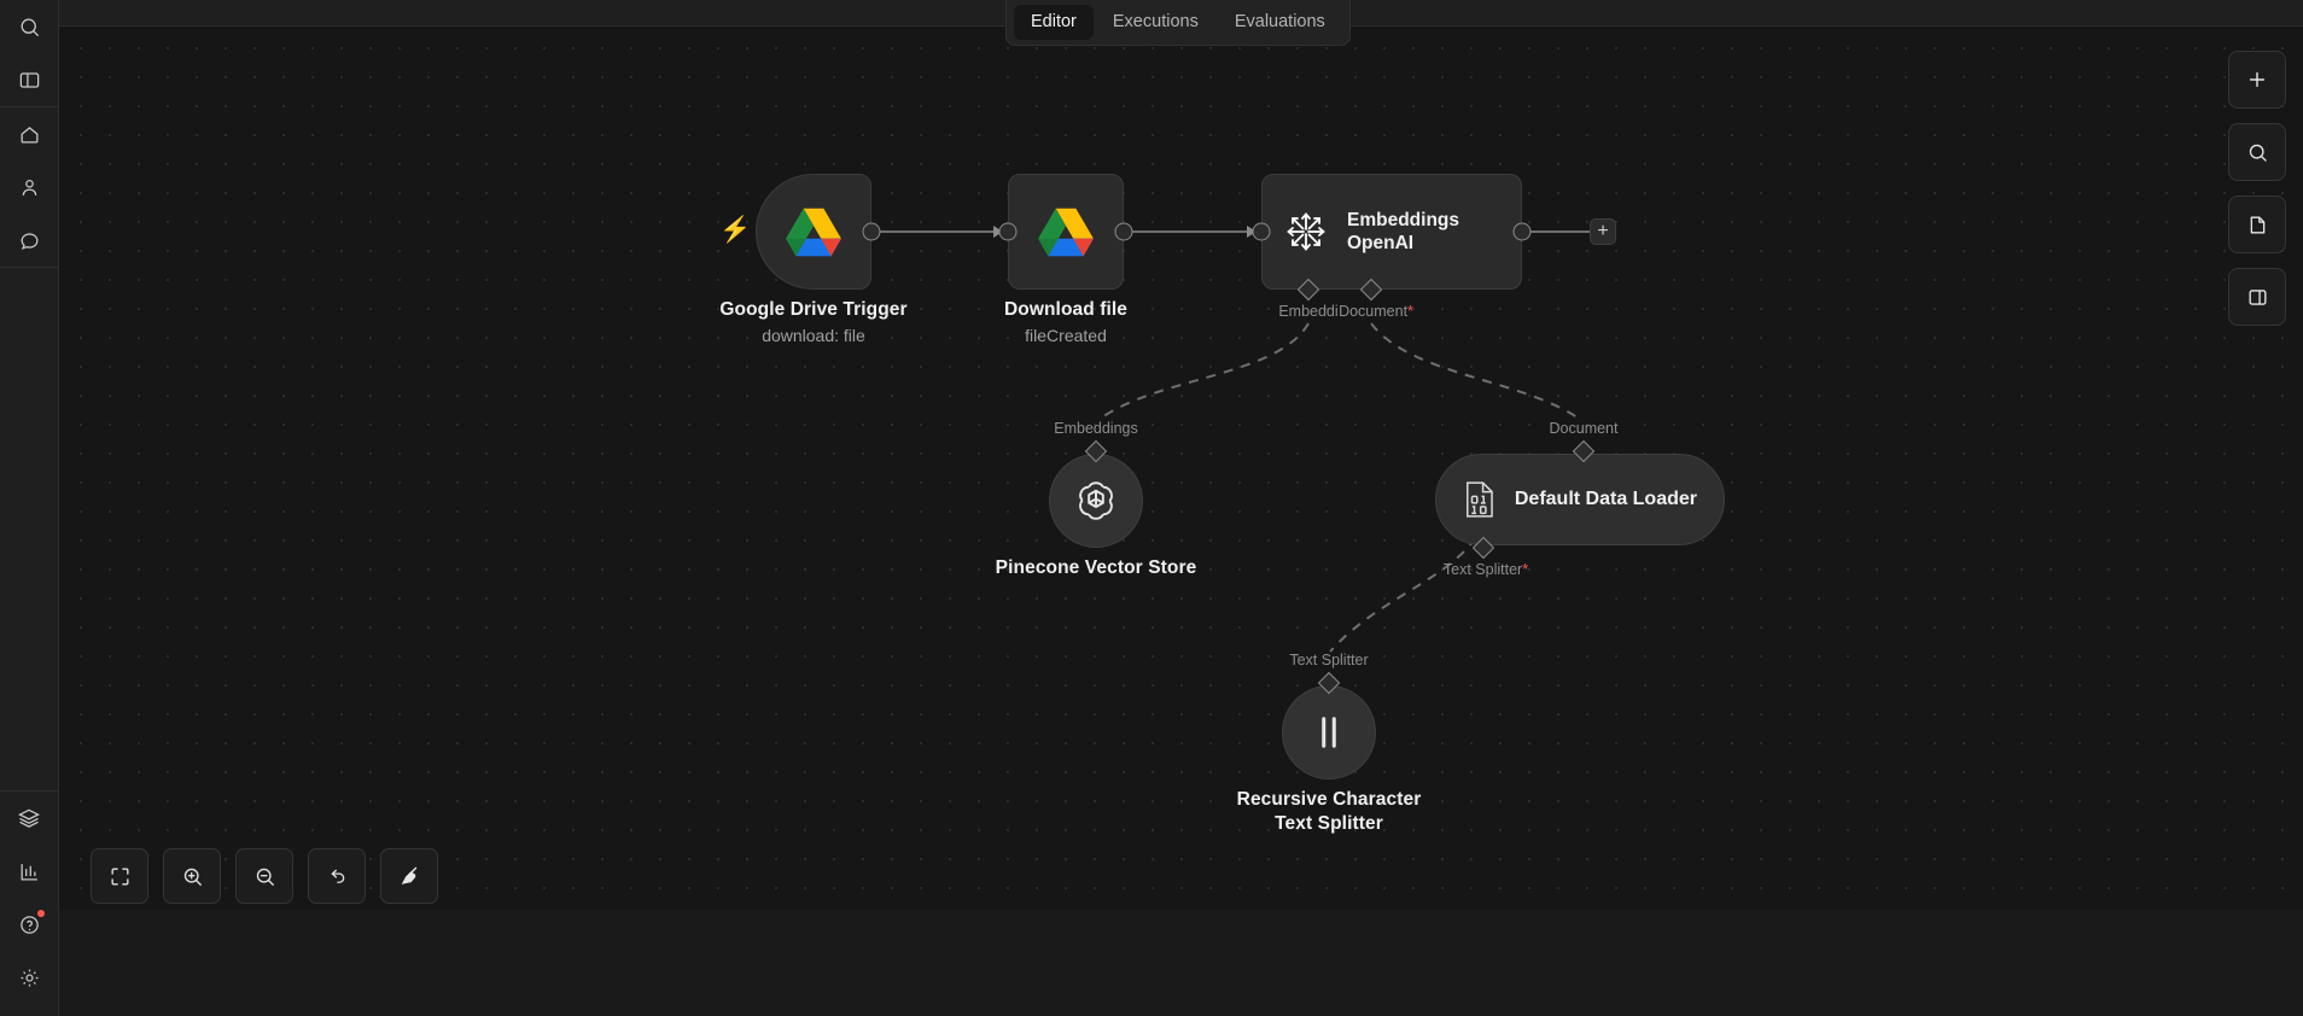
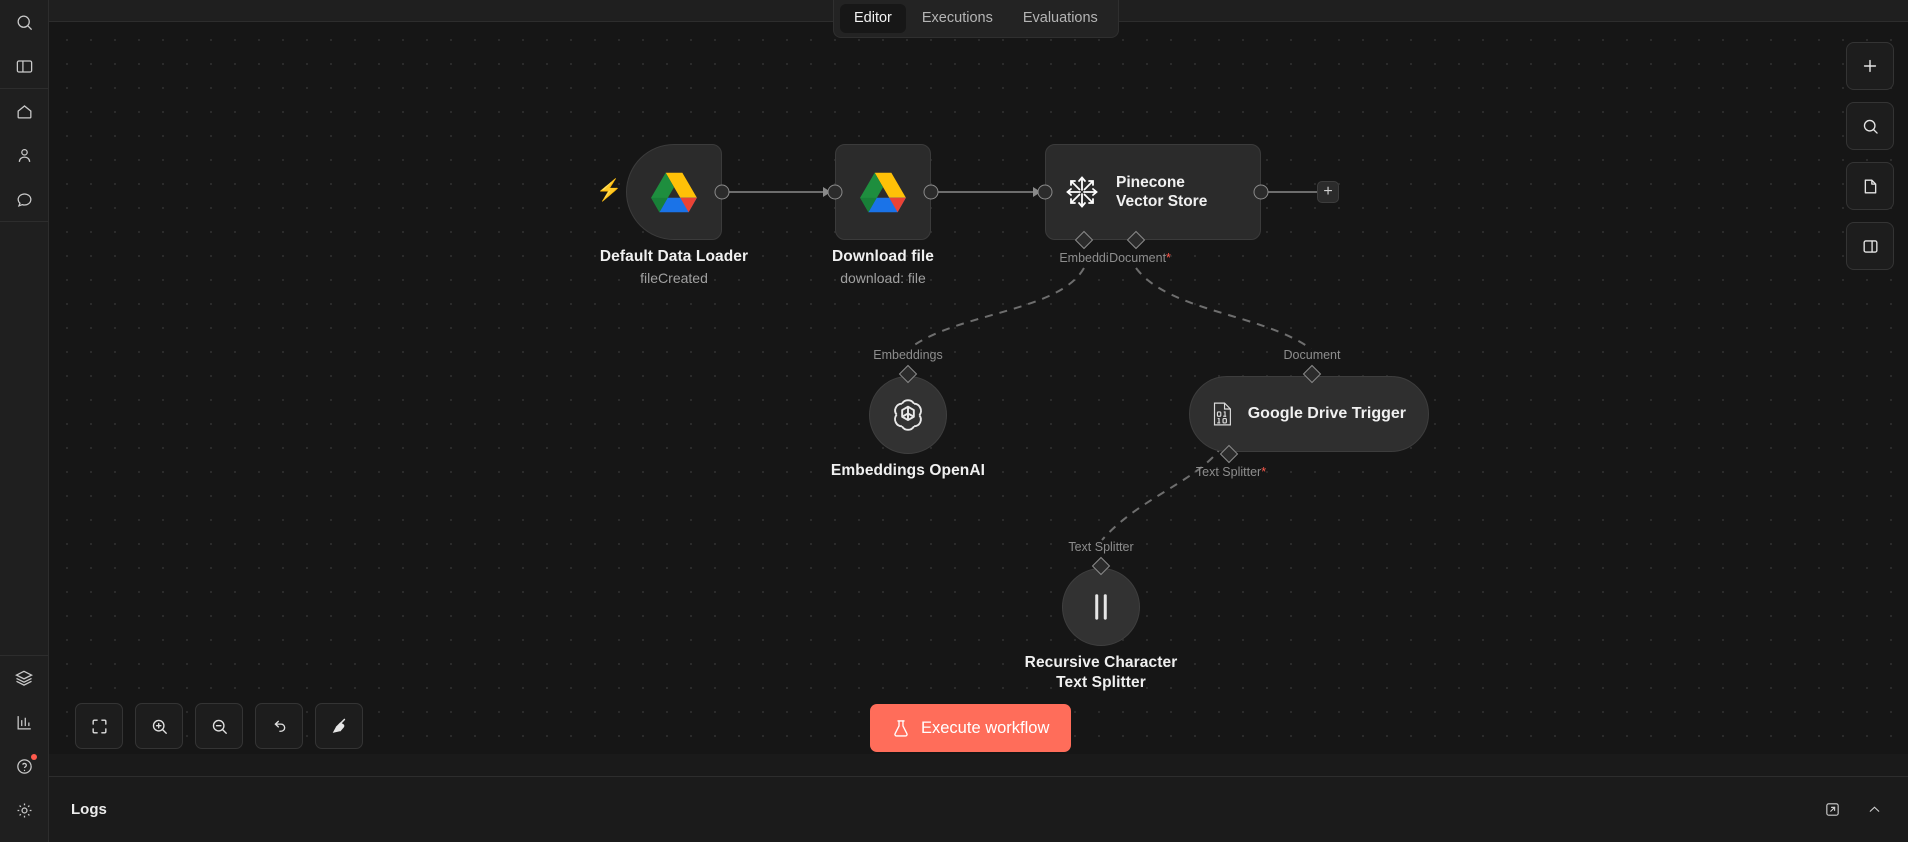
  Editor
  Executions
  Evaluations
  ⚡
- Google Drive Trigger
+ Default Data Loader
- download: file
+ fileCreated
  Download file
- fileCreated
+ download: file
- Embeddings OpenAI
+ Pinecone Vector Store
  Embeddi
  Document*
  +
  Embeddings
- Pinecone Vector Store
+ Embeddings OpenAI
  Document
- Default Data Loader
+ Google Drive Trigger
  Text Splitter*
  Text Splitter
  Recursive Character
  Text Splitter
+ Execute workflow
+ Logs
